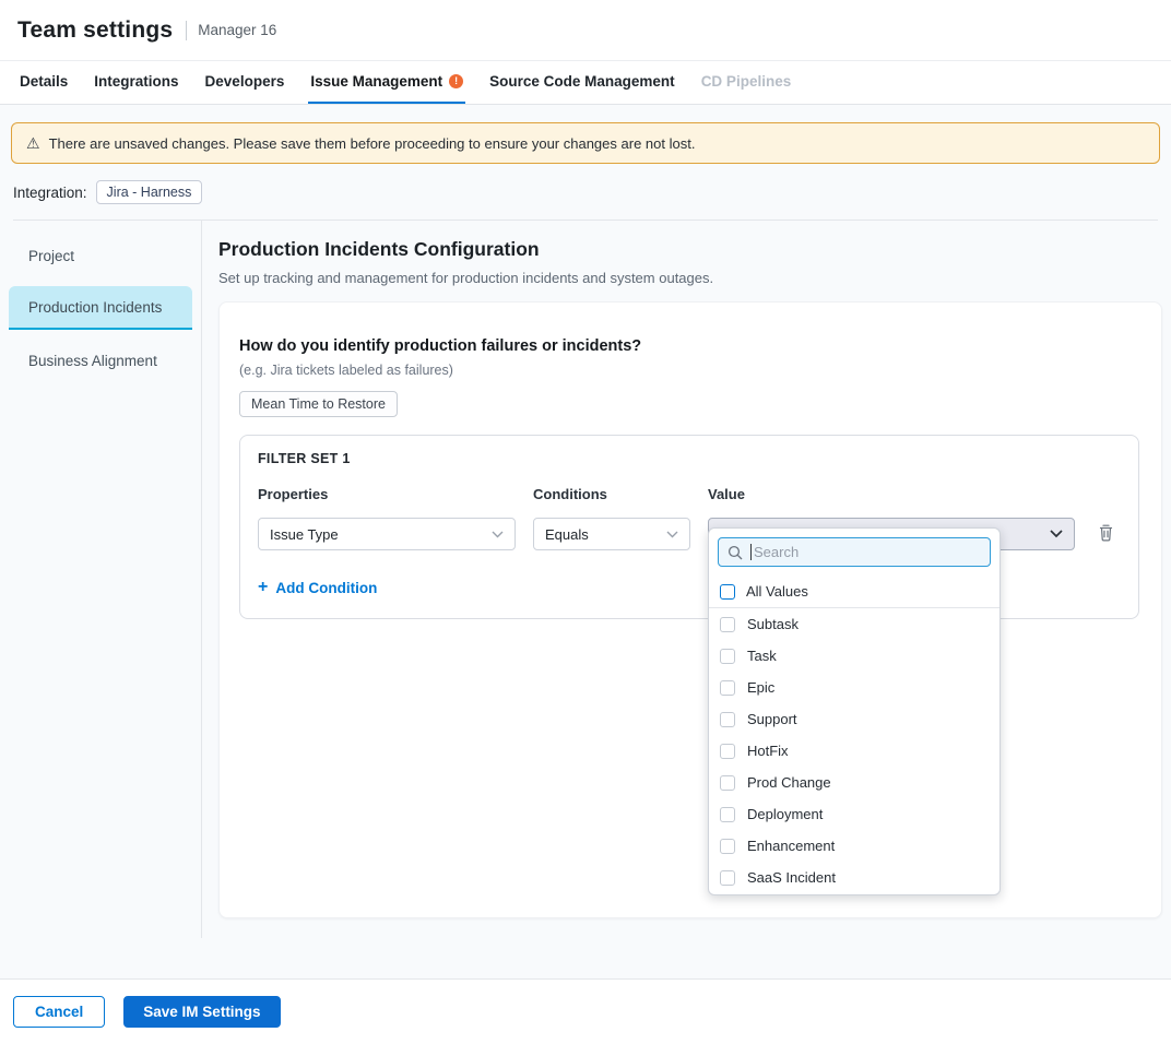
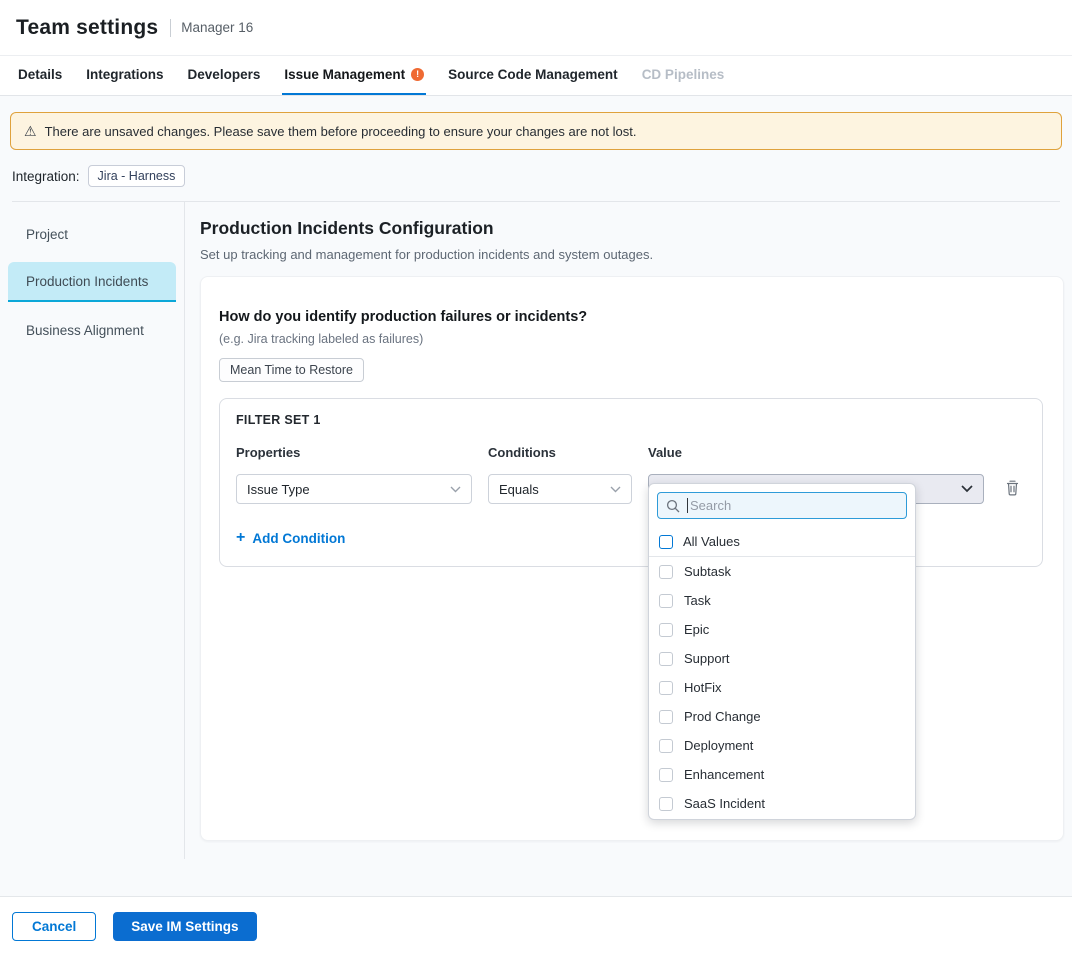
  Team settings
  Manager 16
  Details
  Integrations
  Developers
  Issue Management
  !
  Source Code Management
  CD Pipelines
  ⚠
  There are unsaved changes. Please save them before proceeding to ensure your changes are not lost.
  Integration:
  Jira - Harness
  Project
  Production Incidents
  Business Alignment
  Production Incidents Configuration
  Set up tracking and management for production incidents and system outages.
  How do you identify production failures or incidents?
- (e.g. Jira tickets labeled as failures)
+ (e.g. Jira tracking labeled as failures)
  Mean Time to Restore
  FILTER SET 1
  Properties
  Issue Type
  Conditions
  Equals
  Value
  Search
  All Values
  Subtask
  Task
  Epic
  Support
  HotFix
  Prod Change
  Deployment
  Enhancement
  SaaS Incident
  +
  Add Condition
  Cancel
  Save IM Settings
